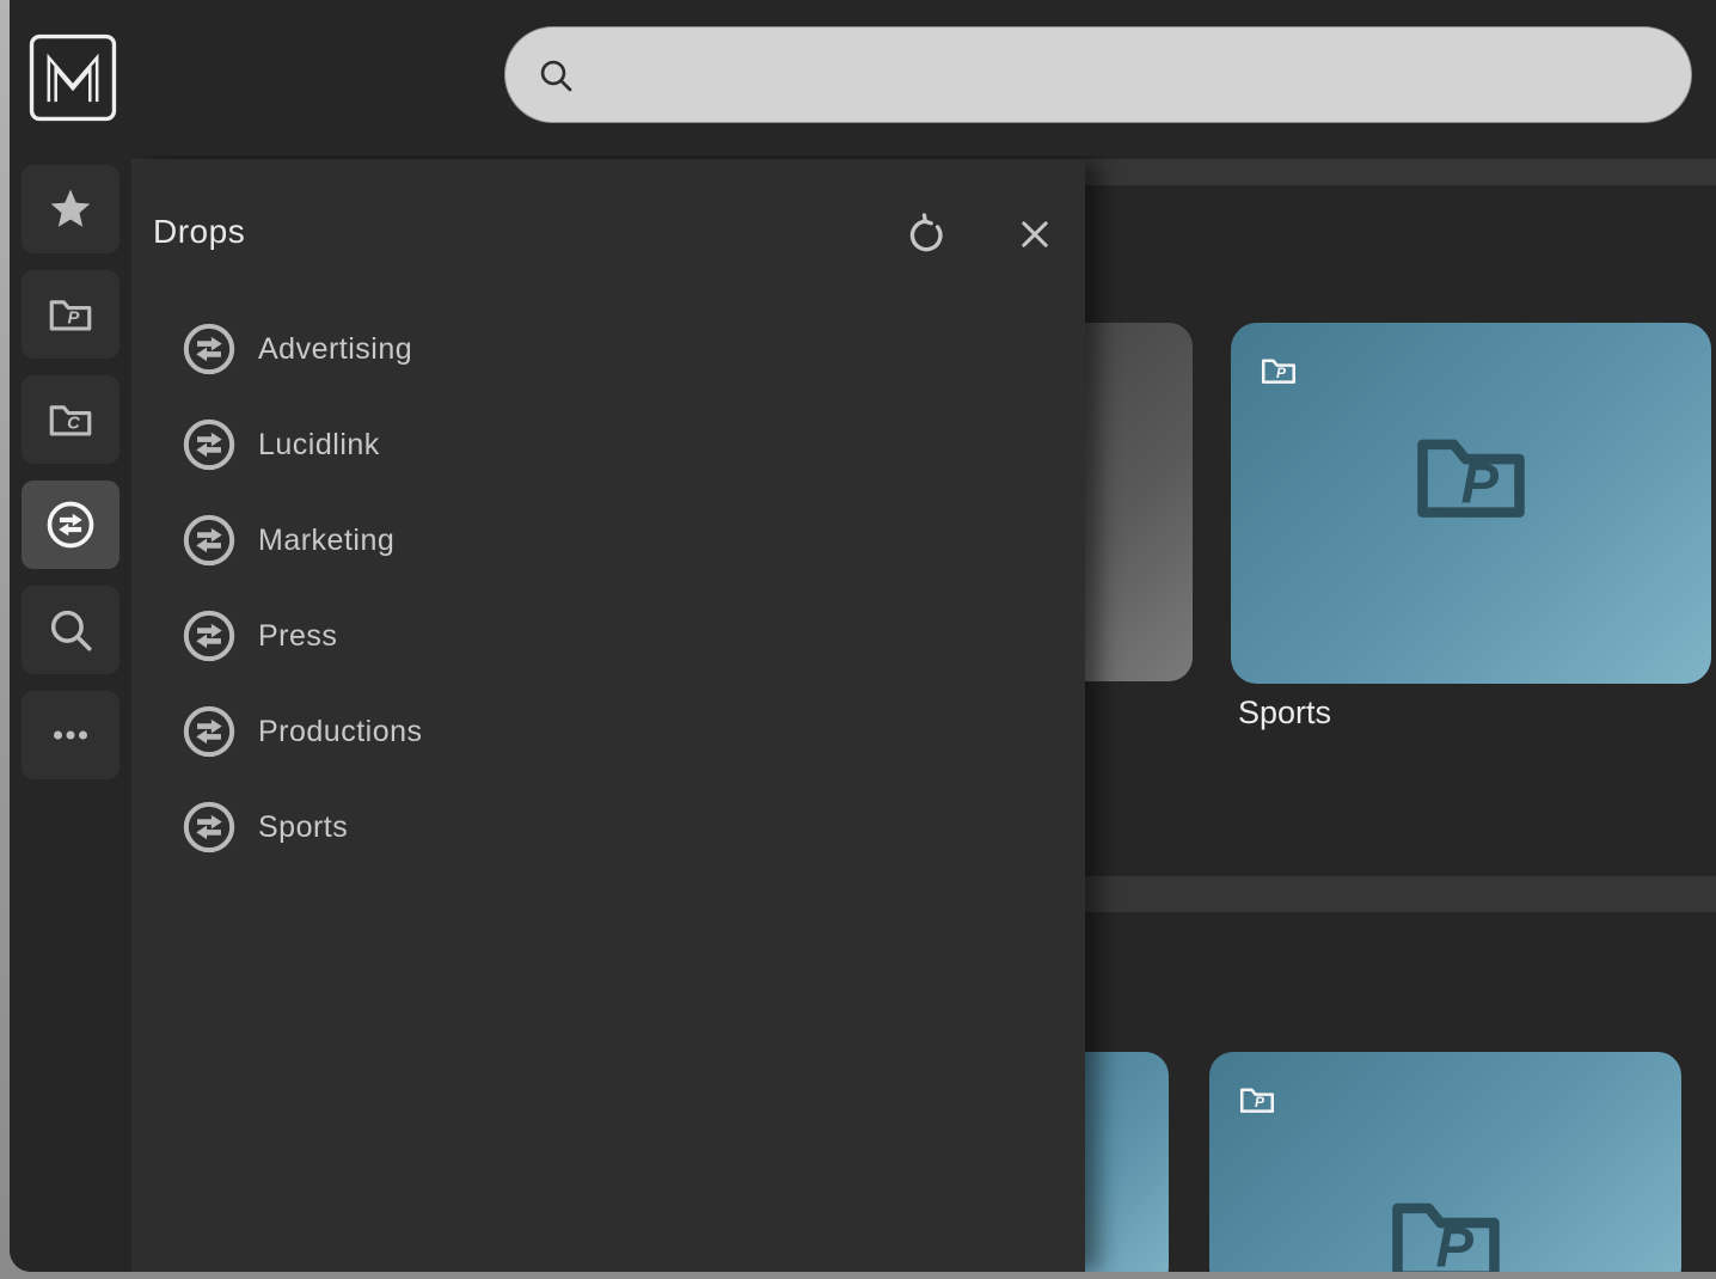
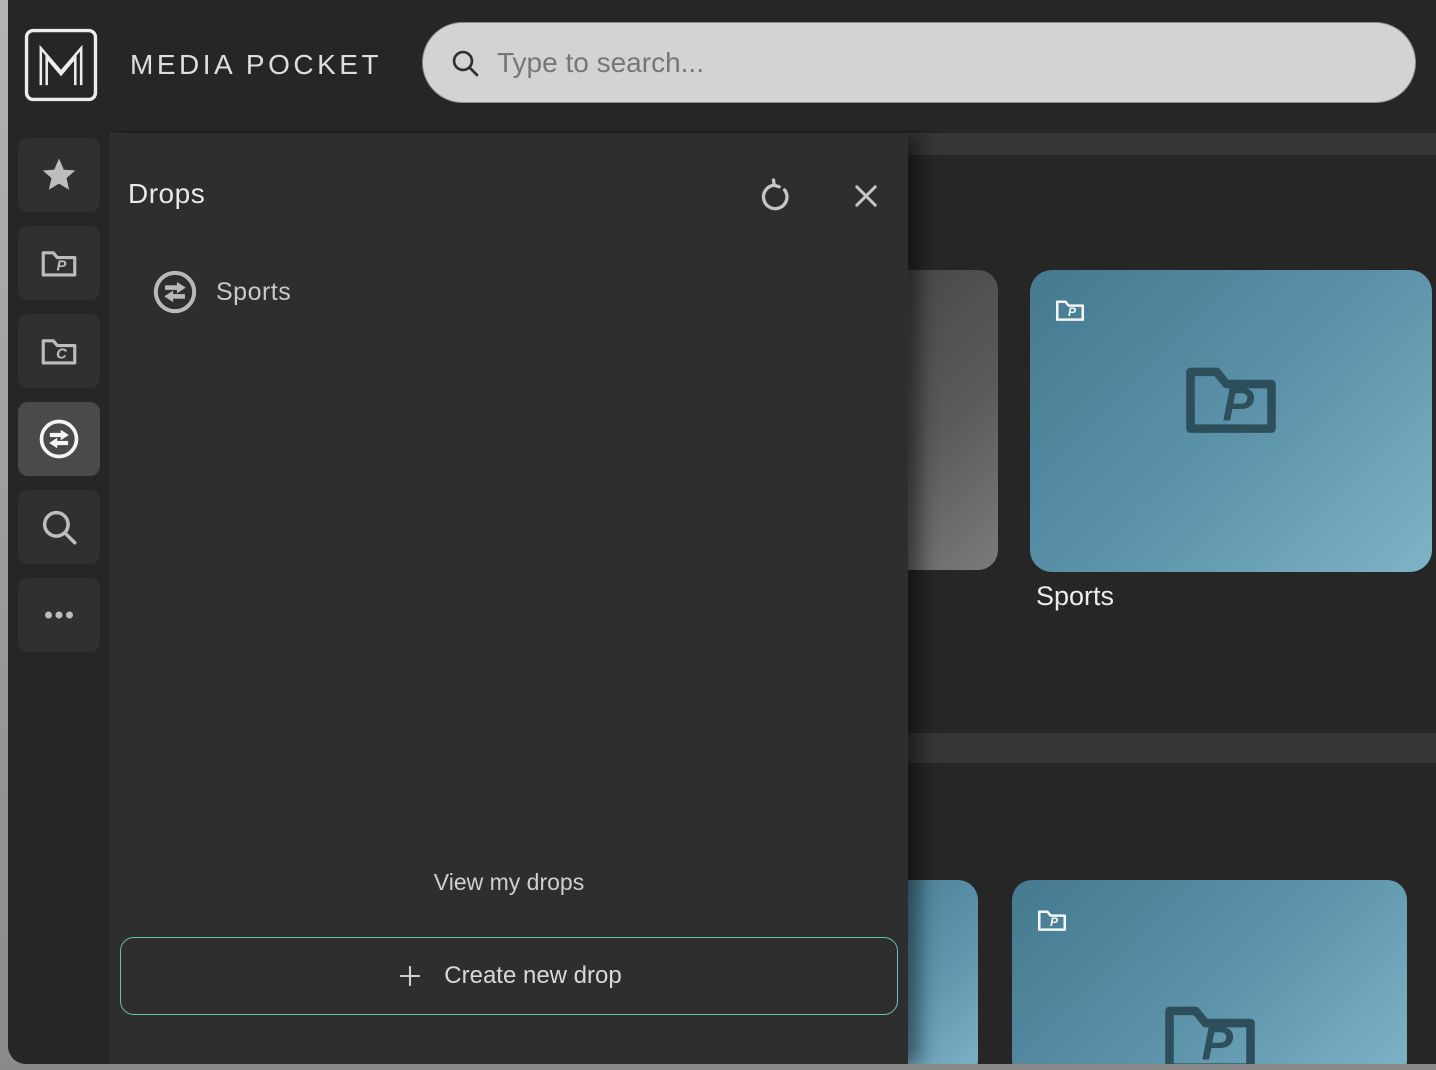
  Sports
  Drops
- Advertising
- Lucidlink
- Marketing
- Press
- Productions
  Sports
+ View my drops
+ Create new drop
+ MEDIA POCKET
+ Type to search...
